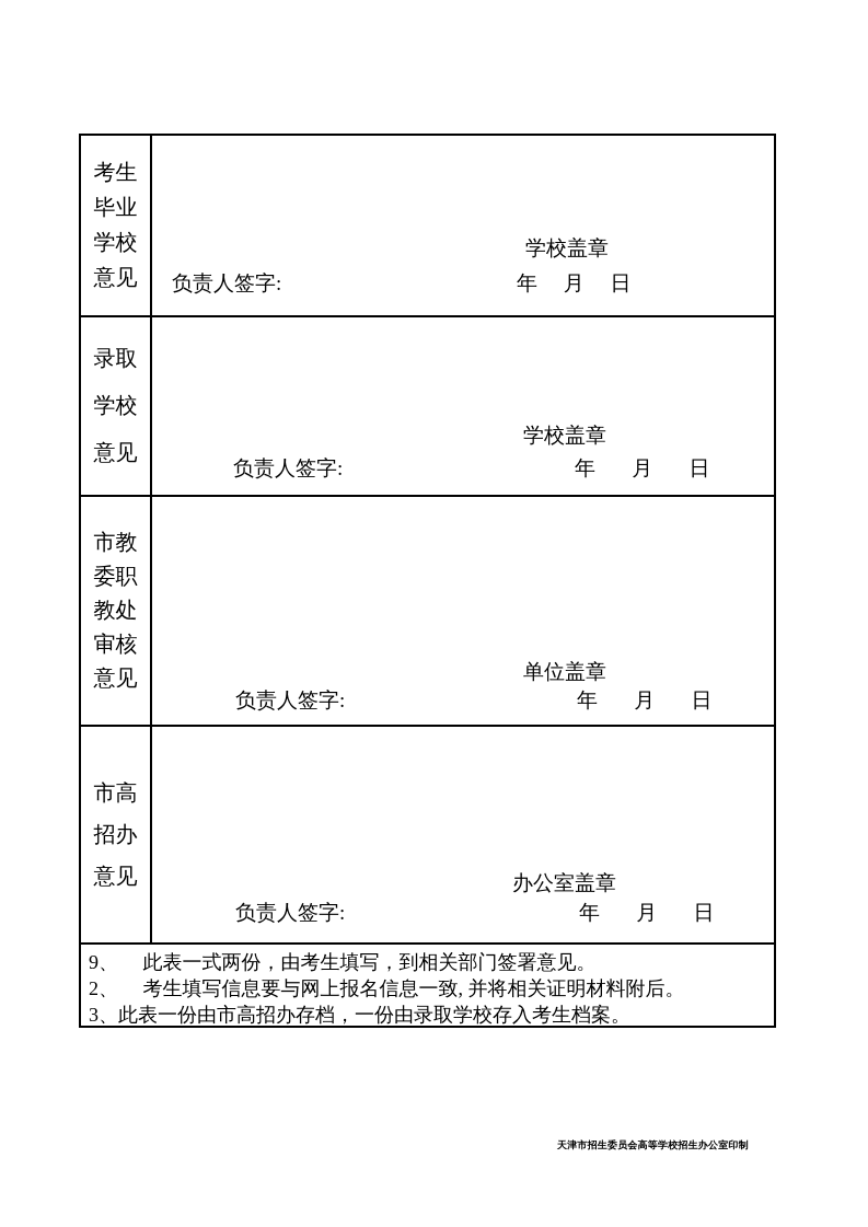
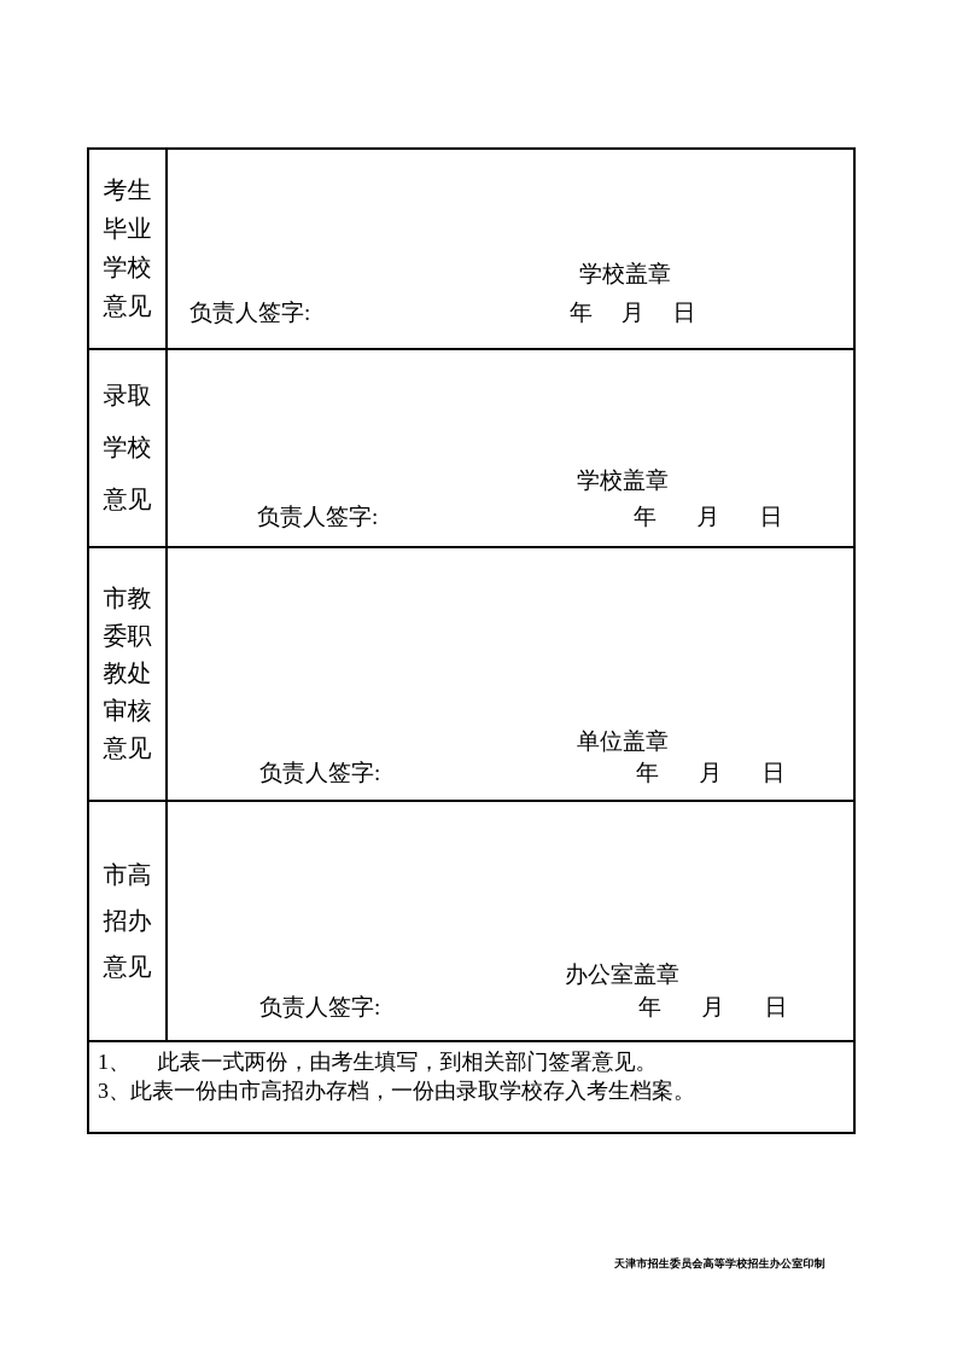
  考生
  毕业
  学校
  意见
  学校盖章
  负责人签字:
  年 月 日
  录取
  学校
  意见
  学校盖章
  负责人签字:
  年 月 日
  市教
  委职
  教处
  审核
  意见
  单位盖章
  负责人签字:
  年 月 日
  市高
  招办
  意见
  办公室盖章
  负责人签字:
  年 月 日
- 9、 此表一式两份，由考生填写，到相关部门签署意见。
+ 1、 此表一式两份，由考生填写，到相关部门签署意见。
- 2、 考生填写信息要与网上报名信息一致, 并将相关证明材料附后。
  3、此表一份由市高招办存档，一份由录取学校存入考生档案。
  天津市招生委员会高等学校招生办公室印制
